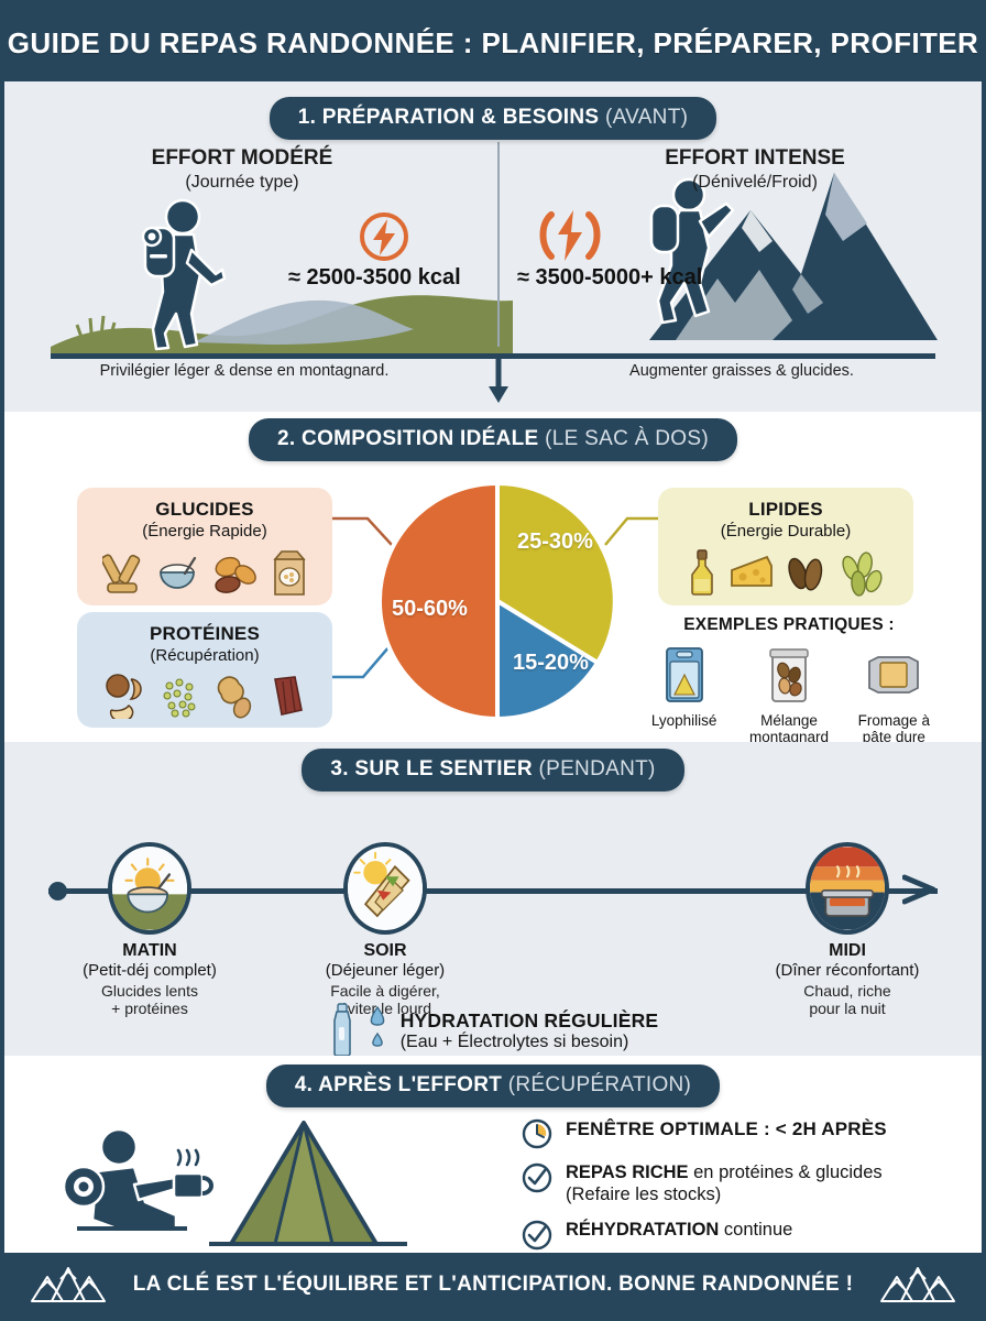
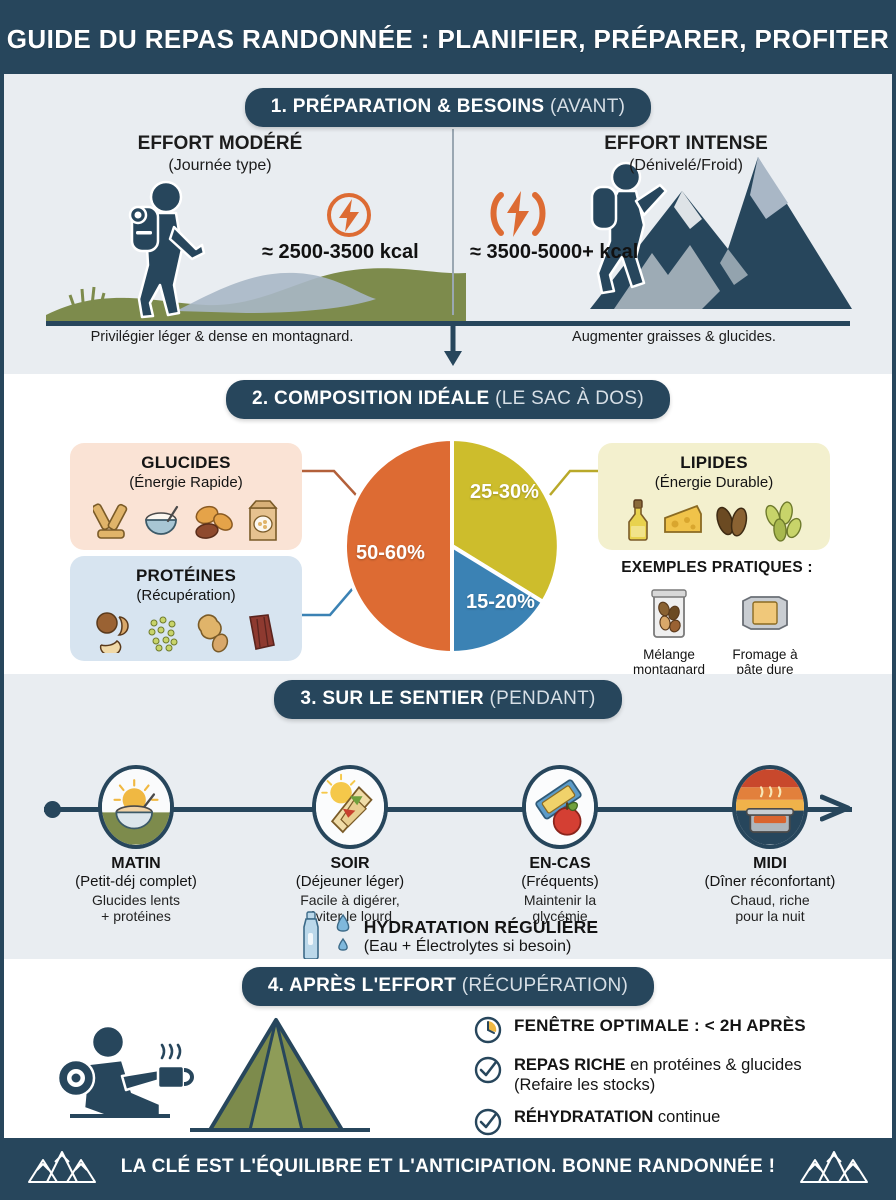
  GUIDE DU REPAS RANDONNÉE : PLANIFIER, PRÉPARER, PROFITER
  1. PRÉPARATION & BESOINS (AVANT)
  EFFORT MODÉRÉ
  (Journée type)
  EFFORT INTENSE
  (Dénivelé/Froid)
  ≈ 2500-3500 kcal
  ≈ 3500-5000+ kcal
  Privilégier léger & dense en montagnard.
  Augmenter graisses & glucides.
  2. COMPOSITION IDÉALE (LE SAC À DOS)
  50-60%
  25-30%
  15-20%
  GLUCIDES
  (Énergie Rapide)
  PROTÉINES
  (Récupération)
  LIPIDES
  (Énergie Durable)
  EXEMPLES PRATIQUES :
- Lyophilisé
  Mélange montagnard
  Fromage à pâte dure
  3. SUR LE SENTIER (PENDANT)
  MATIN
  (Petit-déj complet)
  Glucides lents
  + protéines
  SOIR
  (Déjeuner léger)
  Facile à digérer,
  viter le lourd
+ EN-CAS
+ (Fréquents)
+ Maintenir la
+ glycémie
  MIDI
  (Dîner réconfortant)
  Chaud, riche
  pour la nuit
  HYDRATATION RÉGULIÈRE
  (Eau + Électrolytes si besoin)
  4. APRÈS L'EFFORT (RÉCUPÉRATION)
  FENÊTRE OPTIMALE : < 2H APRÈS
  REPAS RICHE en protéines & glucides
  (Refaire les stocks)
  RÉHYDRATATION continue
  LA CLÉ EST L'ÉQUILIBRE ET L'ANTICIPATION. BONNE RANDONNÉE !
